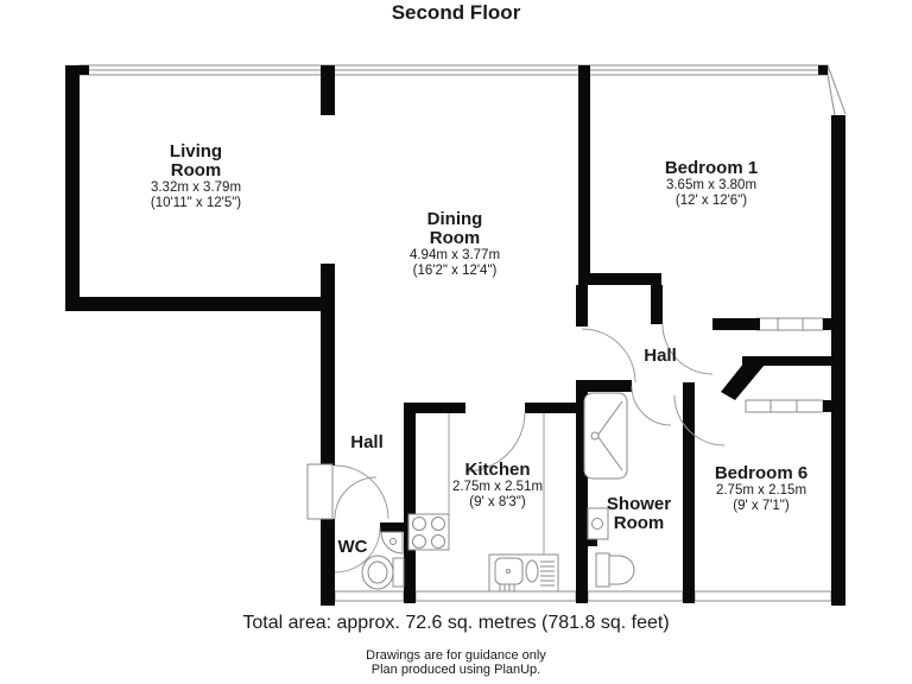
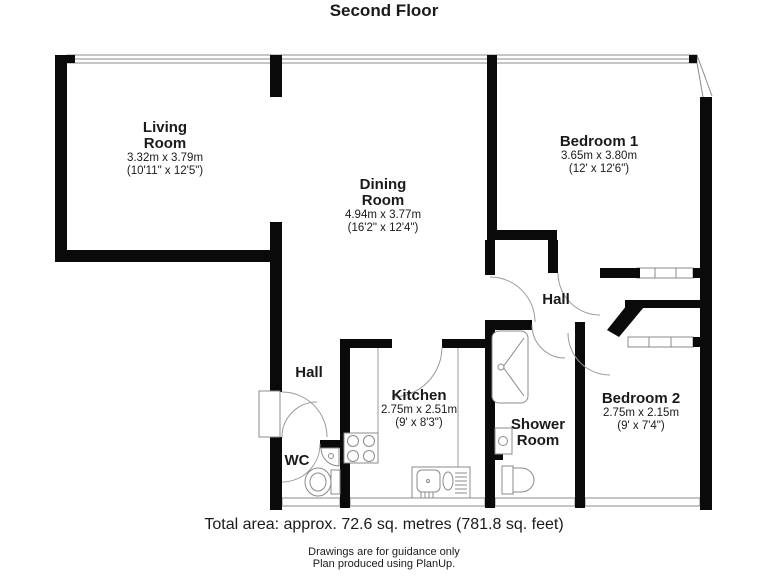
  Second Floor
  Living
  Room
  3.32m x 3.79m
  (10'11" x 12'5")
  Dining
  Room
  4.94m x 3.77m
  (16'2" x 12'4")
  Bedroom 1
  3.65m x 3.80m
  (12' x 12'6")
- Bedroom 6
+ Bedroom 2
  2.75m x 2.15m
- (9' x 7'1")
+ (9' x 7'4")
  Kitchen
  2.75m x 2.51m
  (9' x 8'3")
  Shower
  Room
  Hall
  Hall
  WC
  Total area: approx. 72.6 sq. metres (781.8 sq. feet)
  Drawings are for guidance only
  Plan produced using PlanUp.
